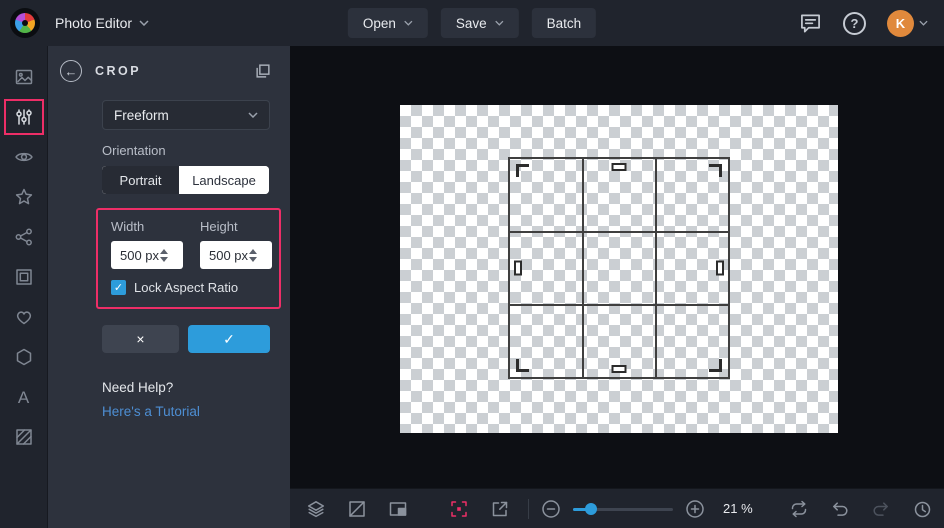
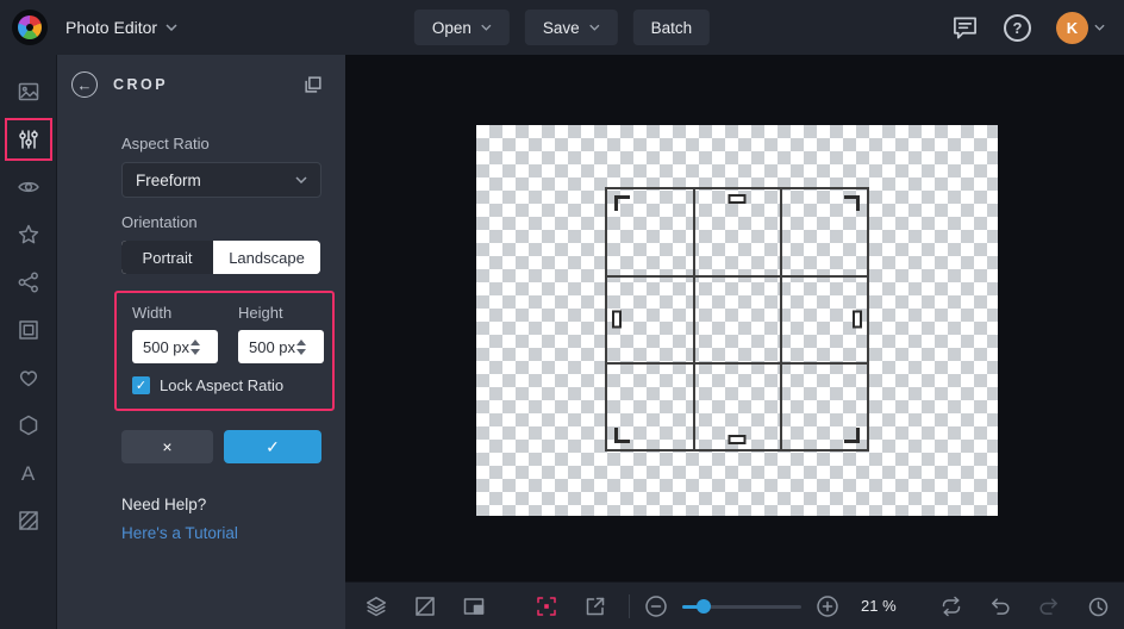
  Photo Editor
  Open
  Save
  Batch
  ?
  K
  A
  ←
  CROP
+ Aspect Ratio
  Freeform
  Orientation
  Portrait
  Landscape
  Width
  Height
  500 px
  500 px
  ✓
  Lock Aspect Ratio
  ×
  ✓
  Need Help?
  Here's a Tutorial
  21 %
